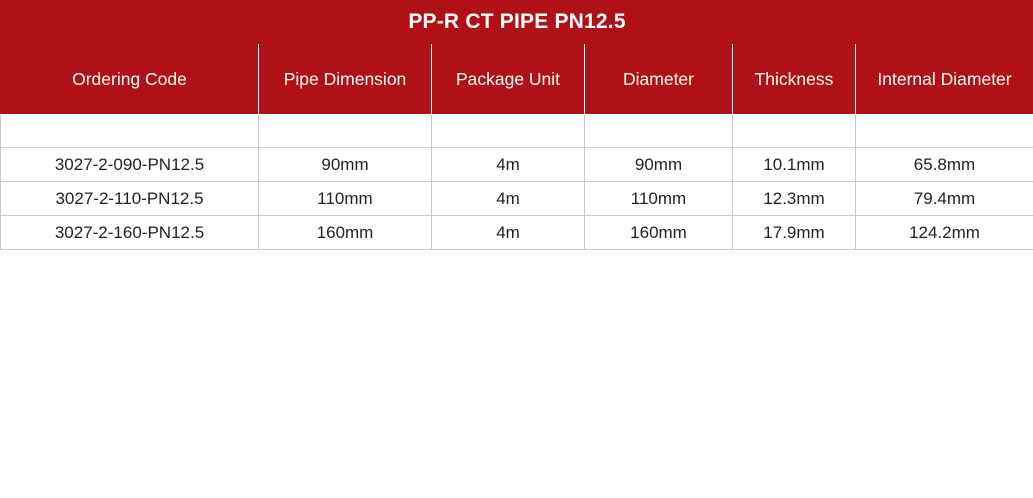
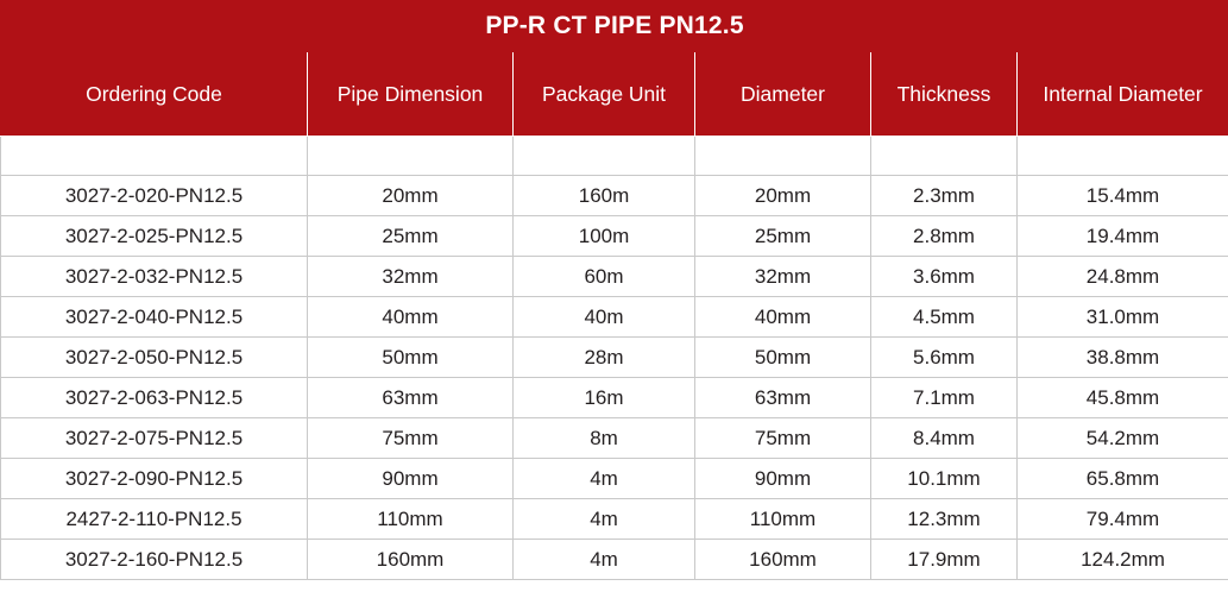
  PP-R CT PIPE PN12.5
  Ordering Code	Pipe Dimension	Package Unit	Diameter	Thickness	Internal Diameter
+ 3027-2-020-PN12.5	20mm	160m	20mm	2.3mm	15.4mm
+ 3027-2-025-PN12.5	25mm	100m	25mm	2.8mm	19.4mm
+ 3027-2-032-PN12.5	32mm	60m	32mm	3.6mm	24.8mm
+ 3027-2-040-PN12.5	40mm	40m	40mm	4.5mm	31.0mm
+ 3027-2-050-PN12.5	50mm	28m	50mm	5.6mm	38.8mm
+ 3027-2-063-PN12.5	63mm	16m	63mm	7.1mm	45.8mm
+ 3027-2-075-PN12.5	75mm	8m	75mm	8.4mm	54.2mm
  3027-2-090-PN12.5	90mm	4m	90mm	10.1mm	65.8mm
- 3027-2-110-PN12.5	110mm	4m	110mm	12.3mm	79.4mm
+ 2427-2-110-PN12.5	110mm	4m	110mm	12.3mm	79.4mm
  3027-2-160-PN12.5	160mm	4m	160mm	17.9mm	124.2mm
